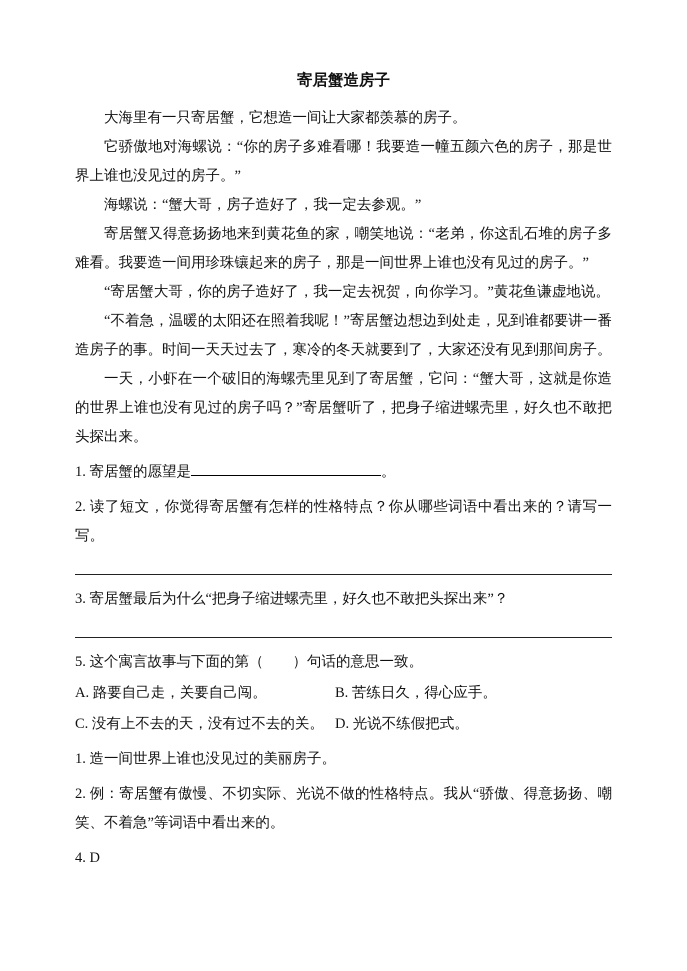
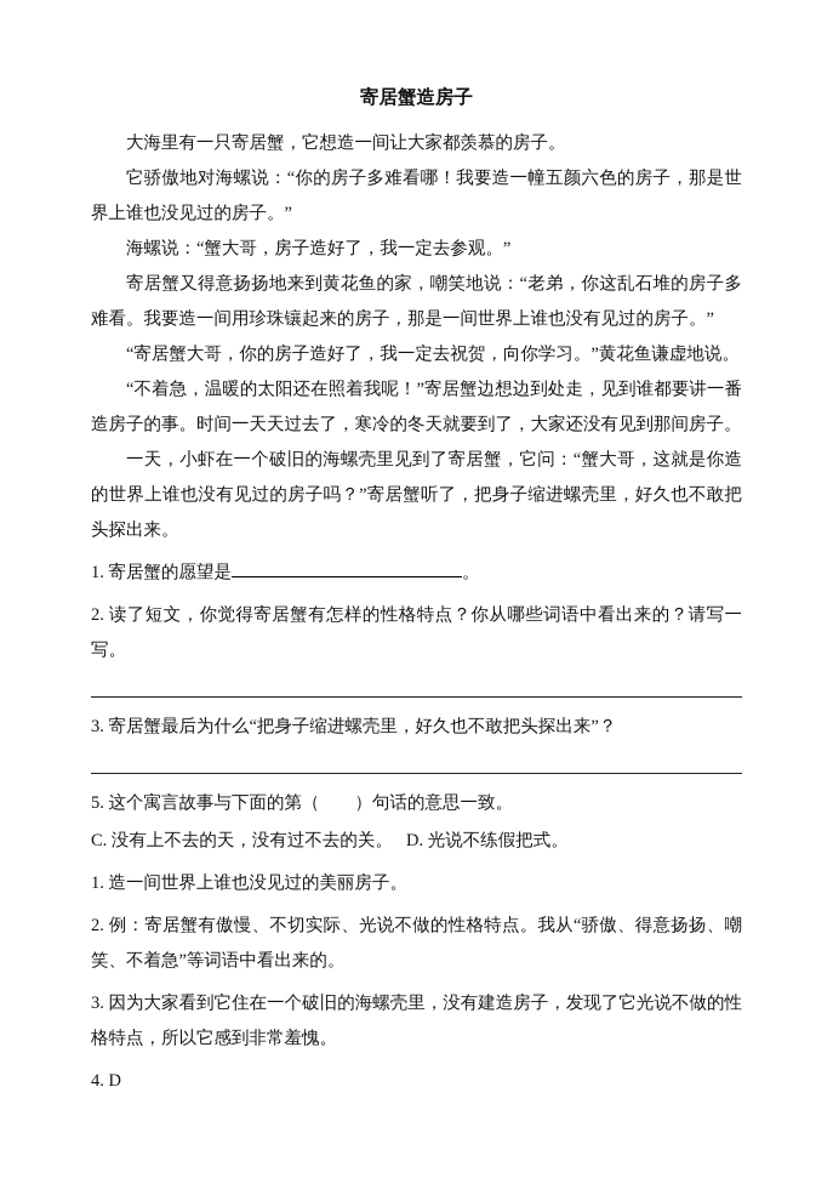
  寄居蟹造房子
  大海里有一只寄居蟹，它想造一间让大家都羡慕的房子。
  它骄傲地对海螺说：“你的房子多难看哪！我要造一幢五颜六色的房子，那是世界上谁也没见过的房子。”
  海螺说：“蟹大哥，房子造好了，我一定去参观。”
  寄居蟹又得意扬扬地来到黄花鱼的家，嘲笑地说：“老弟，你这乱石堆的房子多难看。我要造一间用珍珠镶起来的房子，那是一间世界上谁也没有见过的房子。”
  “寄居蟹大哥，你的房子造好了，我一定去祝贺，向你学习。”黄花鱼谦虚地说。
  “不着急，温暖的太阳还在照着我呢！”寄居蟹边想边到处走，见到谁都要讲一番造房子的事。时间一天天过去了，寒冷的冬天就要到了，大家还没有见到那间房子。
  一天，小虾在一个破旧的海螺壳里见到了寄居蟹，它问：“蟹大哥，这就是你造的世界上谁也没有见过的房子吗？”寄居蟹听了，把身子缩进螺壳里，好久也不敢把头探出来。
  1. 寄居蟹的愿望是 。
  2. 读了短文，你觉得寄居蟹有怎样的性格特点？你从哪些词语中看出来的？请写一写。
  3. 寄居蟹最后为什么“把身子缩进螺壳里，好久也不敢把头探出来”？
  5. 这个寓言故事与下面的第（ ）句话的意思一致。
- A. 路要自己走，关要自己闯。
- B. 苦练日久，得心应手。
  C. 没有上不去的天，没有过不去的关。
  D. 光说不练假把式。
  1. 造一间世界上谁也没见过的美丽房子。
  2. 例：寄居蟹有傲慢、不切实际、光说不做的性格特点。我从“骄傲、得意扬扬、嘲笑、不着急”等词语中看出来的。
+ 3. 因为大家看到它住在一个破旧的海螺壳里，没有建造房子，发现了它光说不做的性格特点，所以它感到非常羞愧。
  4. D
